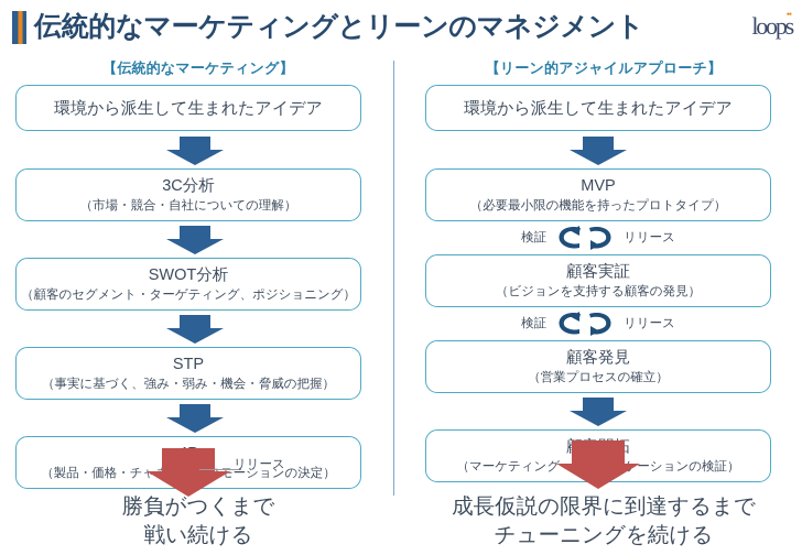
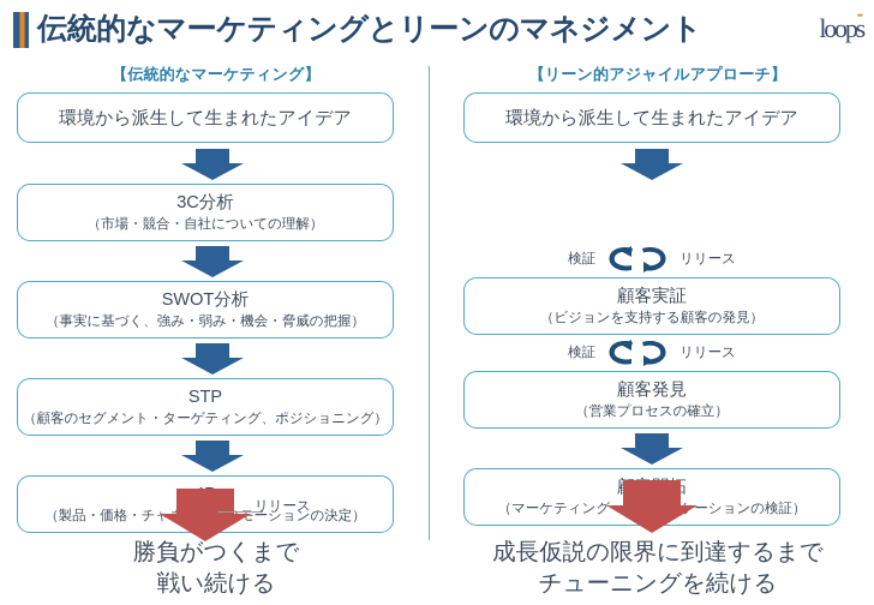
  伝統的なマーケティングとリーンのマネジメント
  loops
  ••
  【伝統的なマーケティング】
  環境から派生して生まれたアイデア
  3C分析
  （市場・競合・自社についての理解）
  SWOT分析
- （顧客のセグメント・ターゲティング、ポジショニング）
+ （事実に基づく、強み・弱み・機会・脅威の把握）
  STP
- （事実に基づく、強み・弱み・機会・脅威の把握）
+ （顧客のセグメント・ターゲティング、ポジショニング）
  （製品・価格・チャネル・プロモーションの決定）
  リリース
  勝負がつくまで
  戦い続ける
  【リーン的アジャイルアプローチ】
  環境から派生して生まれたアイデア
- MVP
- （必要最小限の機能を持ったプロトタイプ）
  検証
  リリース
  顧客実証
  （ビジョンを支持する顧客の発見）
  検証
  リリース
  顧客発見
  （営業プロセスの確立）
  （マーケティング・コミュニケーションの検証）
  成長仮説の限界に到達するまで
  チューニングを続ける
